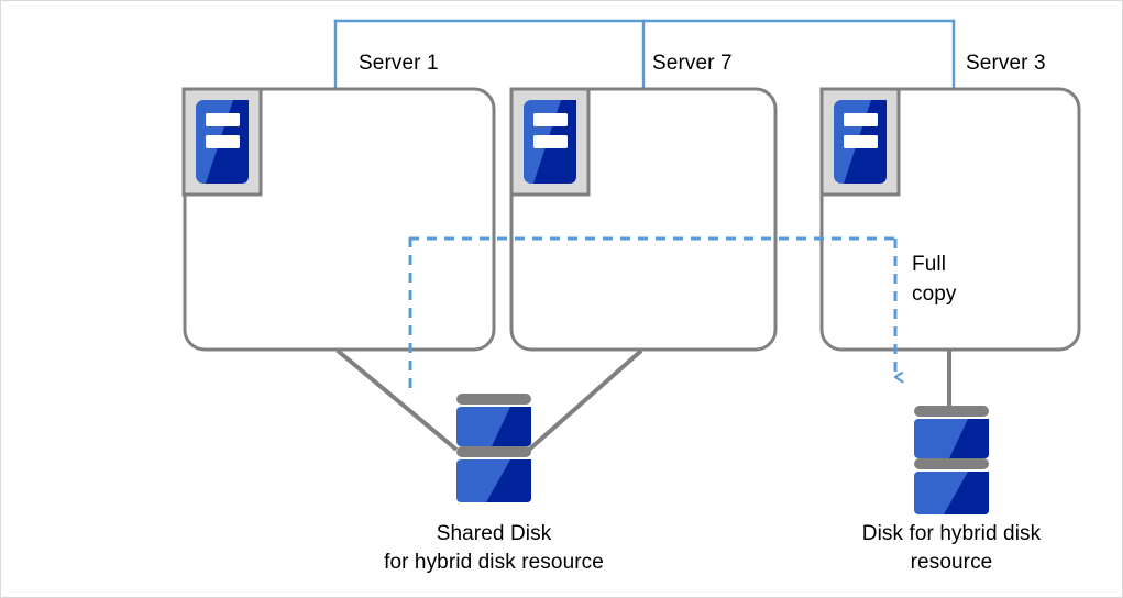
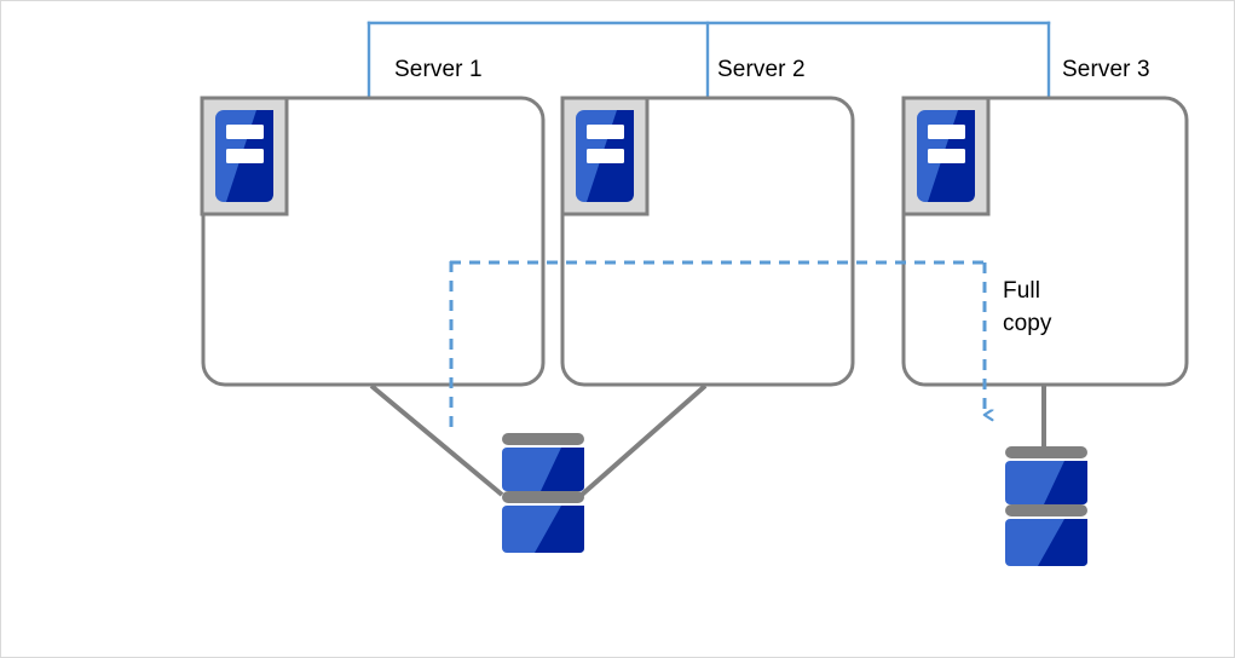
  Server 1
- Server 7
+ Server 2
  Server 3
  Full
  copy
- Shared Disk
- for hybrid disk resource
- Disk for hybrid disk
- resource
